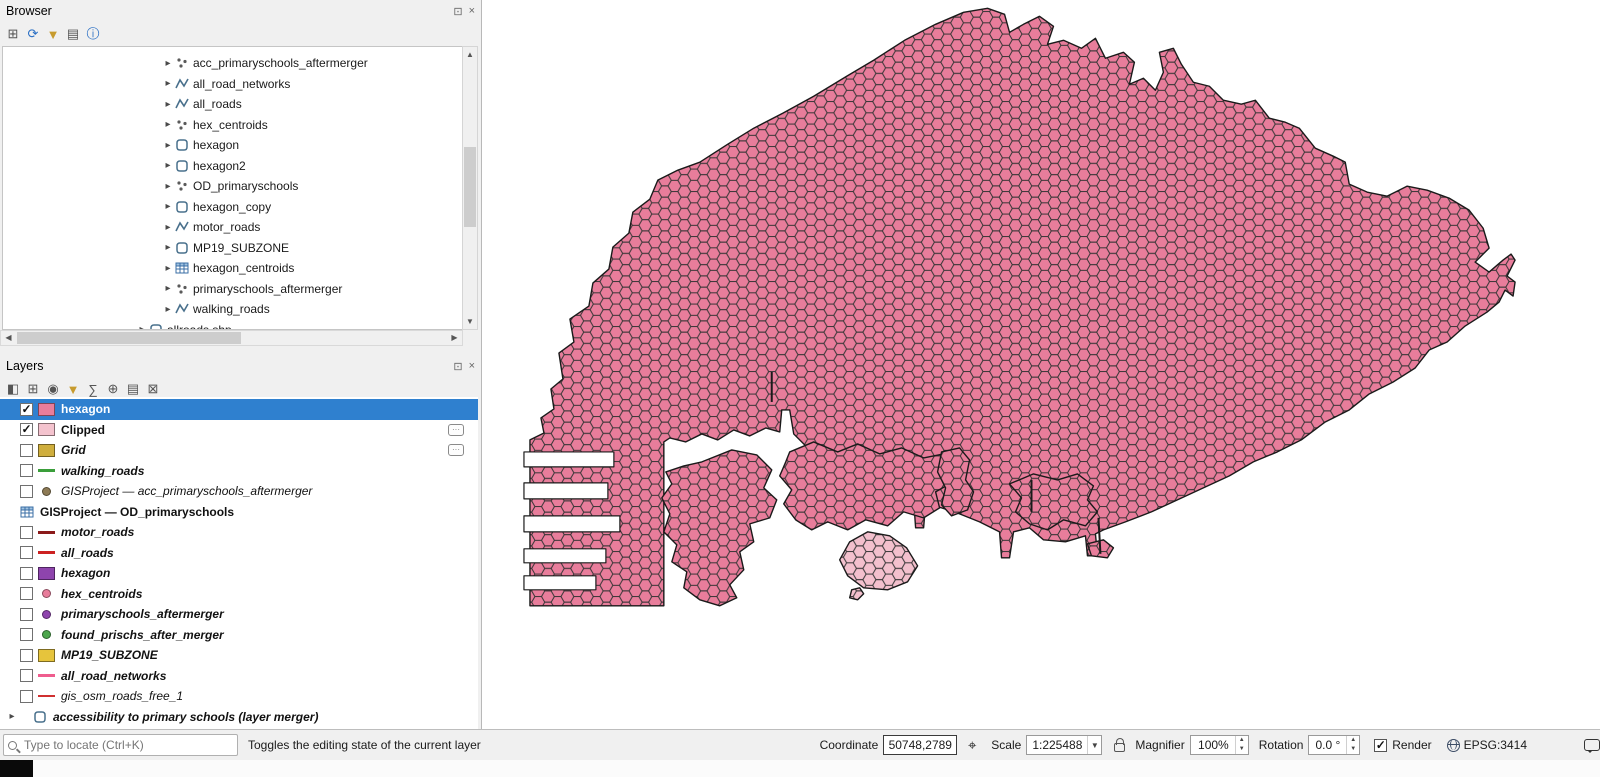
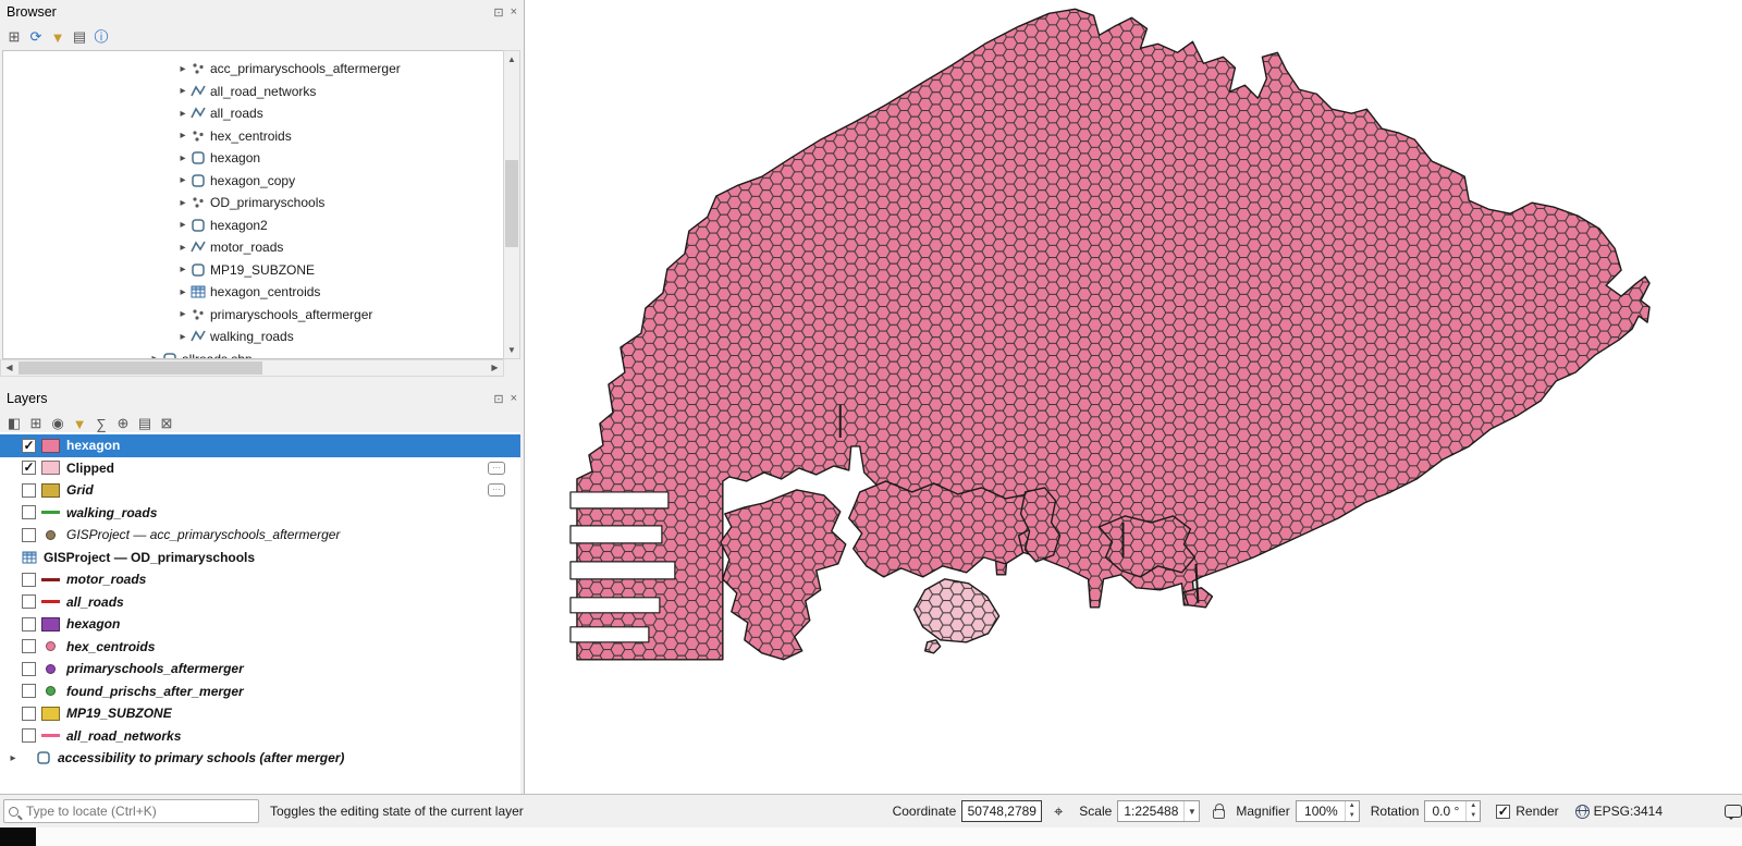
  Browser
  ⊡
  ×
  ⊞
  ⟳
  ▼
  ▤
  ⓘ
  ▸
  acc_primaryschools_aftermerger
  ▸
  all_road_networks
  ▸
  all_roads
  ▸
  hex_centroids
  ▸
  hexagon
  ▸
- hexagon2
+ hexagon_copy
  ▸
  OD_primaryschools
  ▸
- hexagon_copy
+ hexagon2
  ▸
  motor_roads
  ▸
  MP19_SUBZONE
  ▸
  hexagon_centroids
  ▸
  primaryschools_aftermerger
  ▸
  walking_roads
  ▲
  ▼
  ◀
  ▶
  Layers
  ⊡
  ×
  ◧
  ⊞
  ◉
  ▼
  ∑
  ⊕
  ▤
  ⊠
  ✓
  hexagon
  ✓
  Clipped
  Grid
  walking_roads
  GISProject — acc_primaryschools_aftermerger
  GISProject — OD_primaryschools
  motor_roads
  all_roads
  hexagon
  hex_centroids
  primaryschools_aftermerger
  found_prischs_after_merger
  MP19_SUBZONE
  all_road_networks
- gis_osm_roads_free_1
  ▸
- accessibility to primary schools (layer merger)
+ accessibility to primary schools (after merger)
  Type to locate (Ctrl+K)
  Toggles the editing state of the current layer
  Coordinate
  50748,2789
  ⌖
  Scale
  1:225488
  ▼
  Magnifier
  100%
  Rotation
  0.0 °
  ✓
  Render
  EPSG:3414
